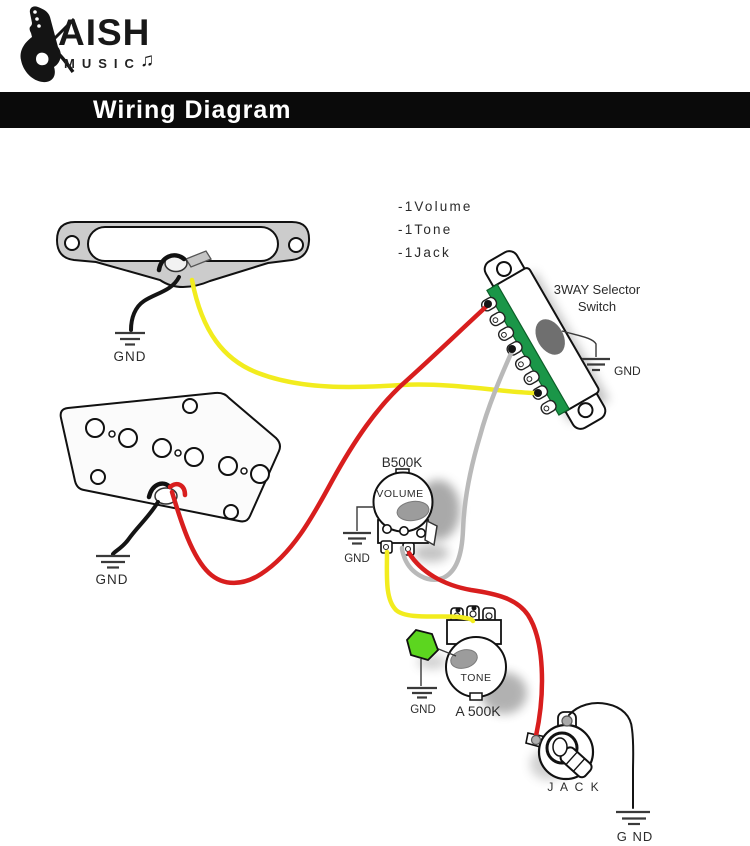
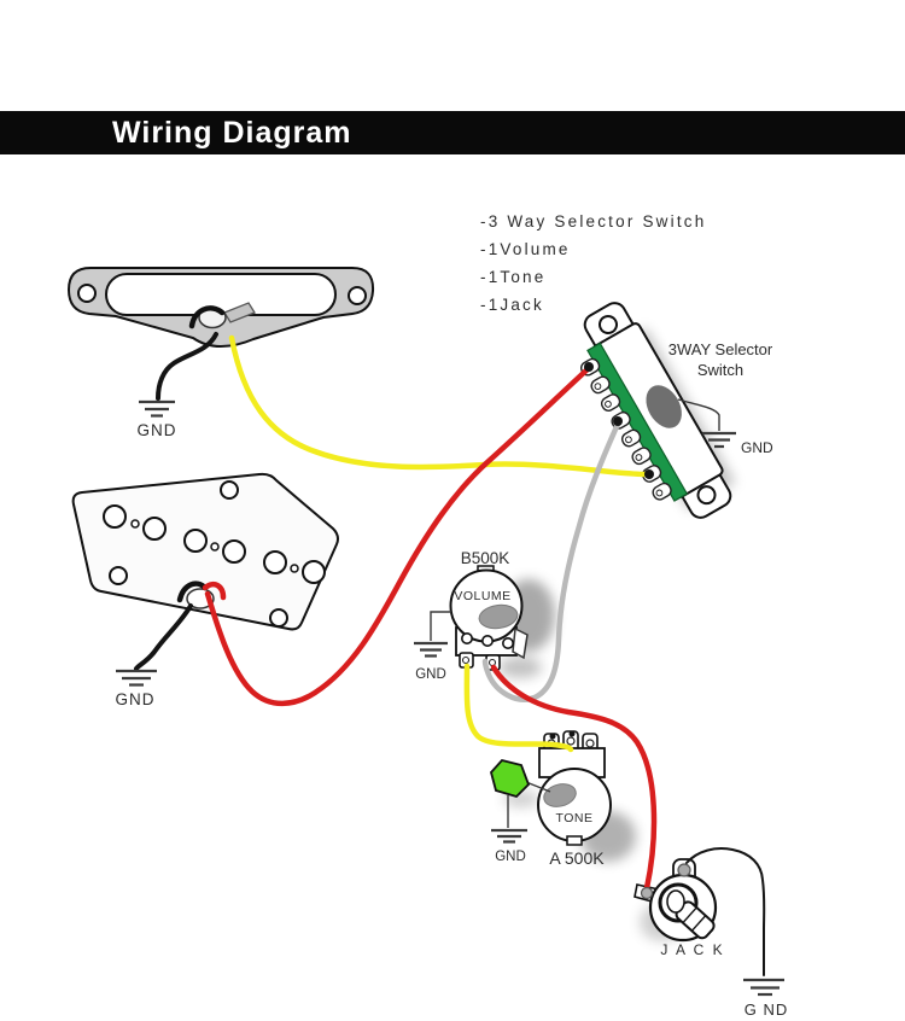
- AISH
- MUSIC
- ♫
  Wiring Diagram
+ -3 Way Selector Switch
  -1Volume
  -1Tone
  -1Jack
  3WAY Selector
  Switch
  GND
  GND
  GND
  B500K
  VOLUME
  GND
  TONE
  A 500K
  GND
  J A C K
  G ND
